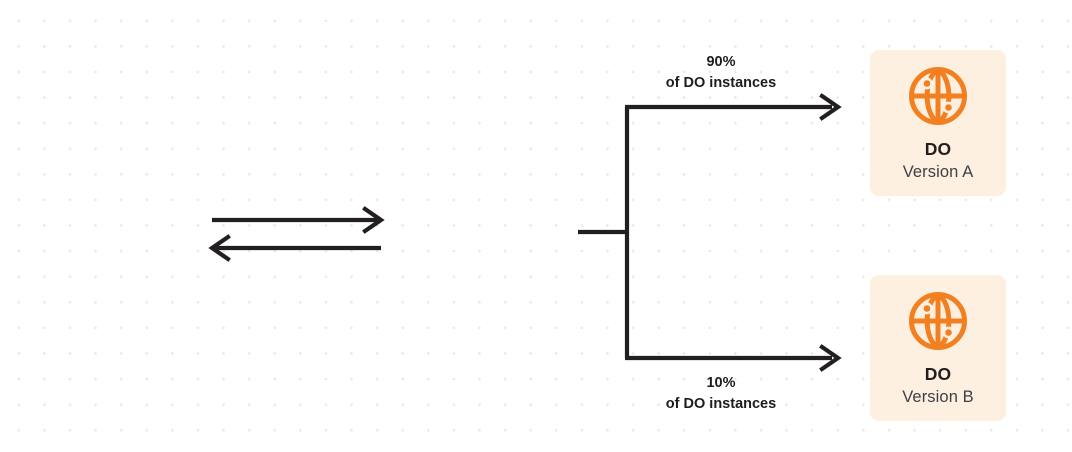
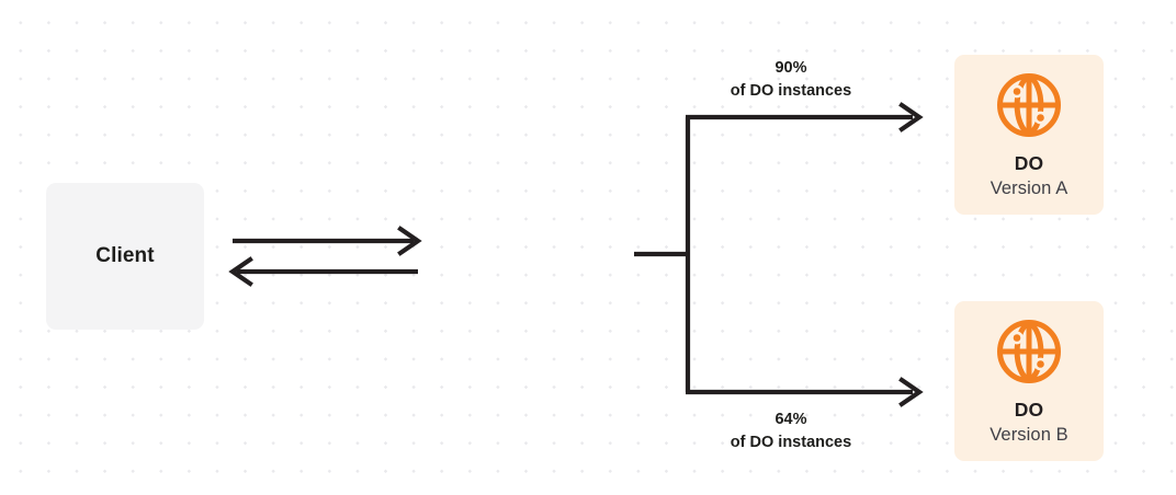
+ Client
  90%
  of DO instances
- 10%
+ 64%
  of DO instances
  DO
  Version A
  DO
  Version B
